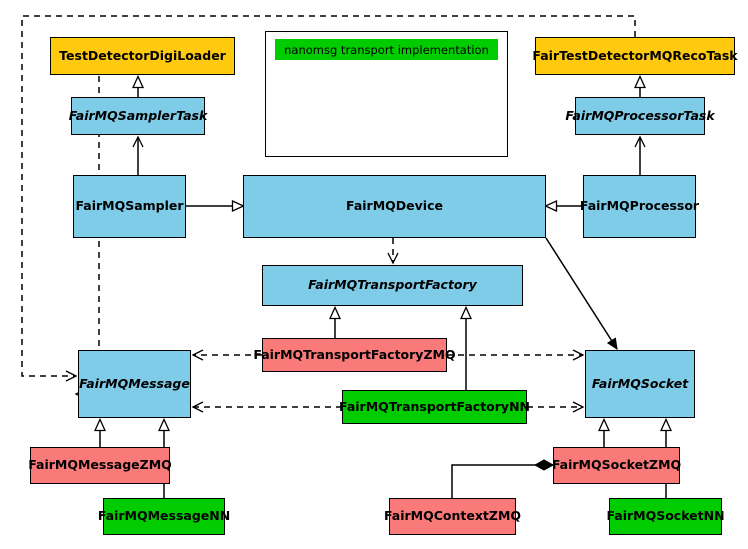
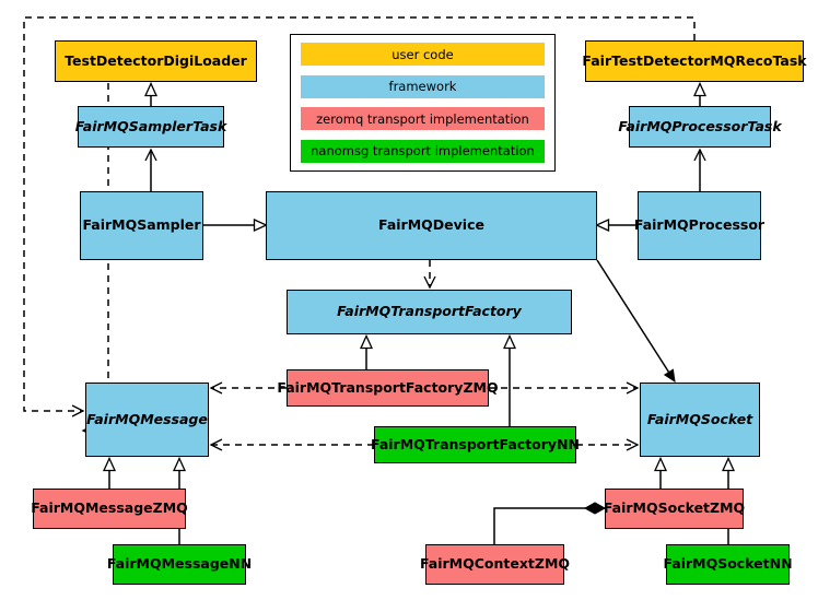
+ user code
+ framework
+ zeromq transport implementation
  nanomsg transport implementation
  TestDetectorDigiLoader
  FairTestDetectorMQRecoTask
  FairMQSamplerTask
  FairMQProcessorTask
  FairMQSampler
  FairMQDevice
  FairMQProcessor
  FairMQTransportFactory
  FairMQTransportFactoryZMQ
  FairMQTransportFactoryNN
  FairMQMessage
  FairMQSocket
  FairMQMessageZMQ
  FairMQMessageNN
  FairMQContextZMQ
  FairMQSocketZMQ
  FairMQSocketNN
